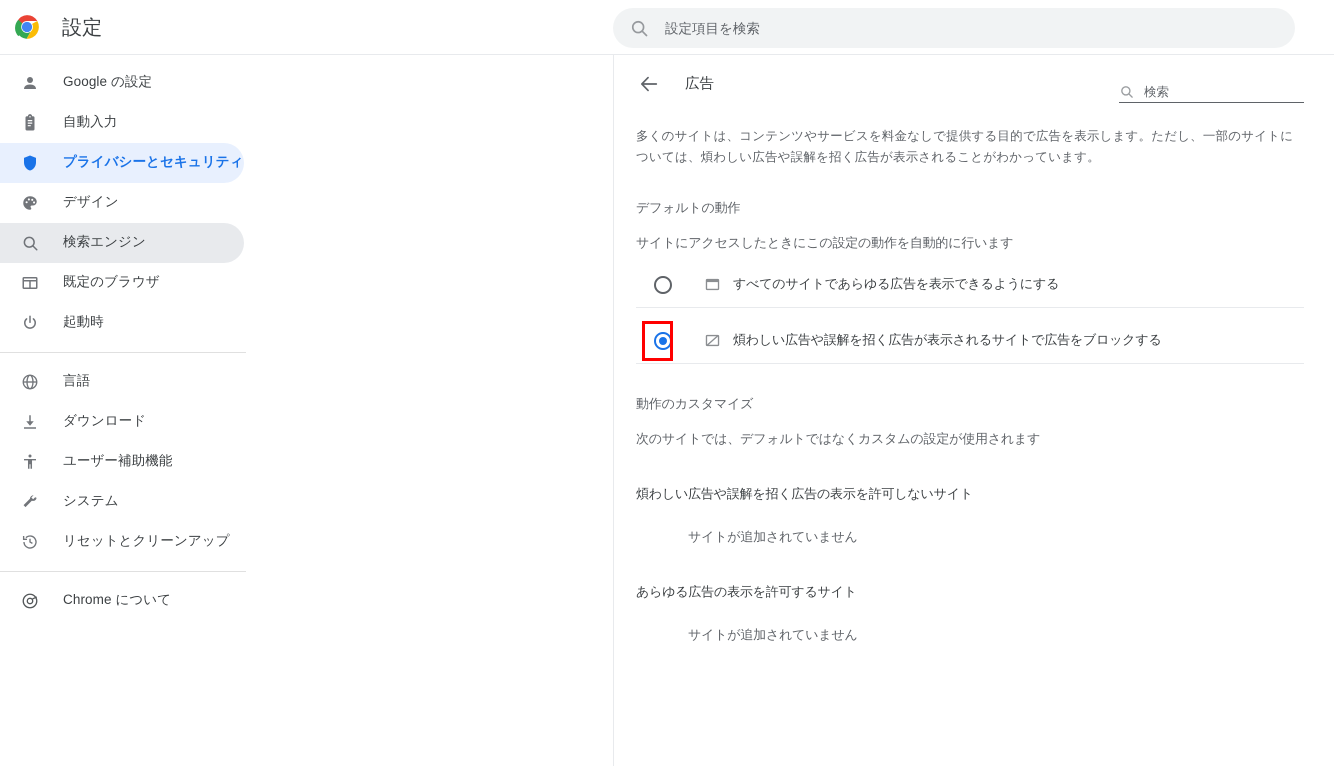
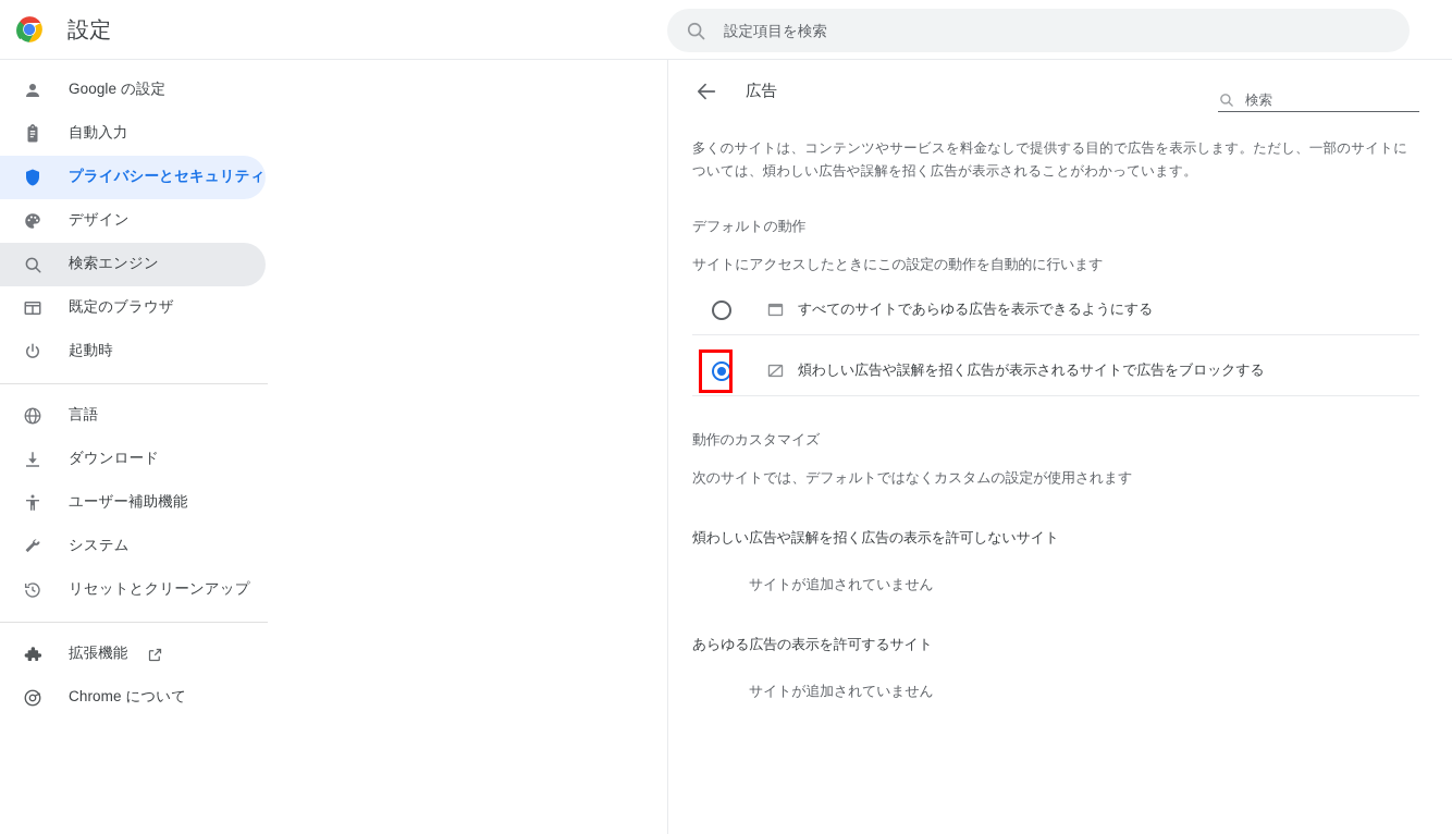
  設定
  設定項目を検索
  Google の設定
  自動入力
  プライバシーとセキュリティ
  デザイン
  検索エンジン
  既定のブラウザ
  起動時
  言語
  ダウンロード
  ユーザー補助機能
  システム
  リセットとクリーンアップ
+ 拡張機能
  Chrome について
  広告
  検索
  多くのサイトは、コンテンツやサービスを料金なしで提供する目的で広告を表示します。ただし、一部のサイトについては、煩わしい広告や誤解を招く広告が表示されることがわかっています。
  デフォルトの動作
  サイトにアクセスしたときにこの設定の動作を自動的に行います
  すべてのサイトであらゆる広告を表示できるようにする
  煩わしい広告や誤解を招く広告が表示されるサイトで広告をブロックする
  動作のカスタマイズ
  次のサイトでは、デフォルトではなくカスタムの設定が使用されます
  煩わしい広告や誤解を招く広告の表示を許可しないサイト
  サイトが追加されていません
  あらゆる広告の表示を許可するサイト
  サイトが追加されていません
